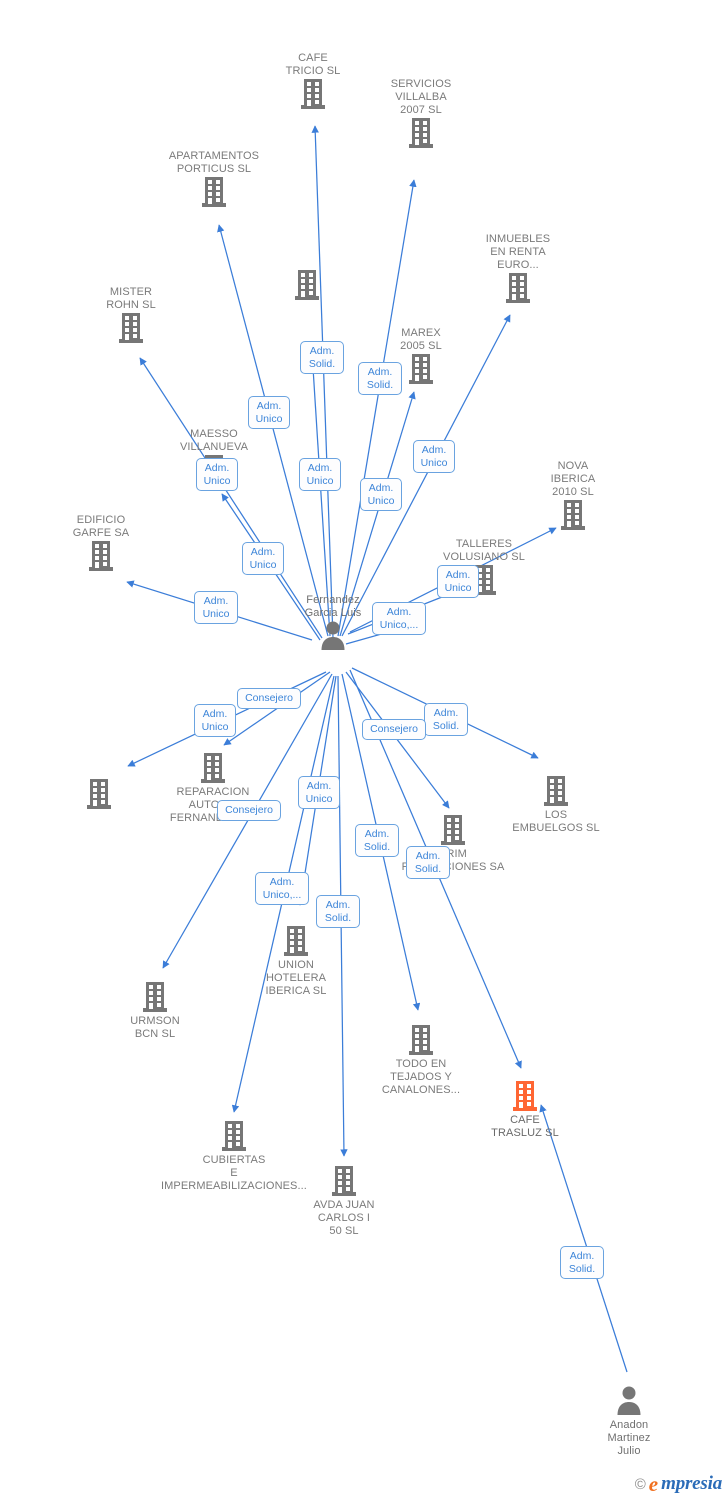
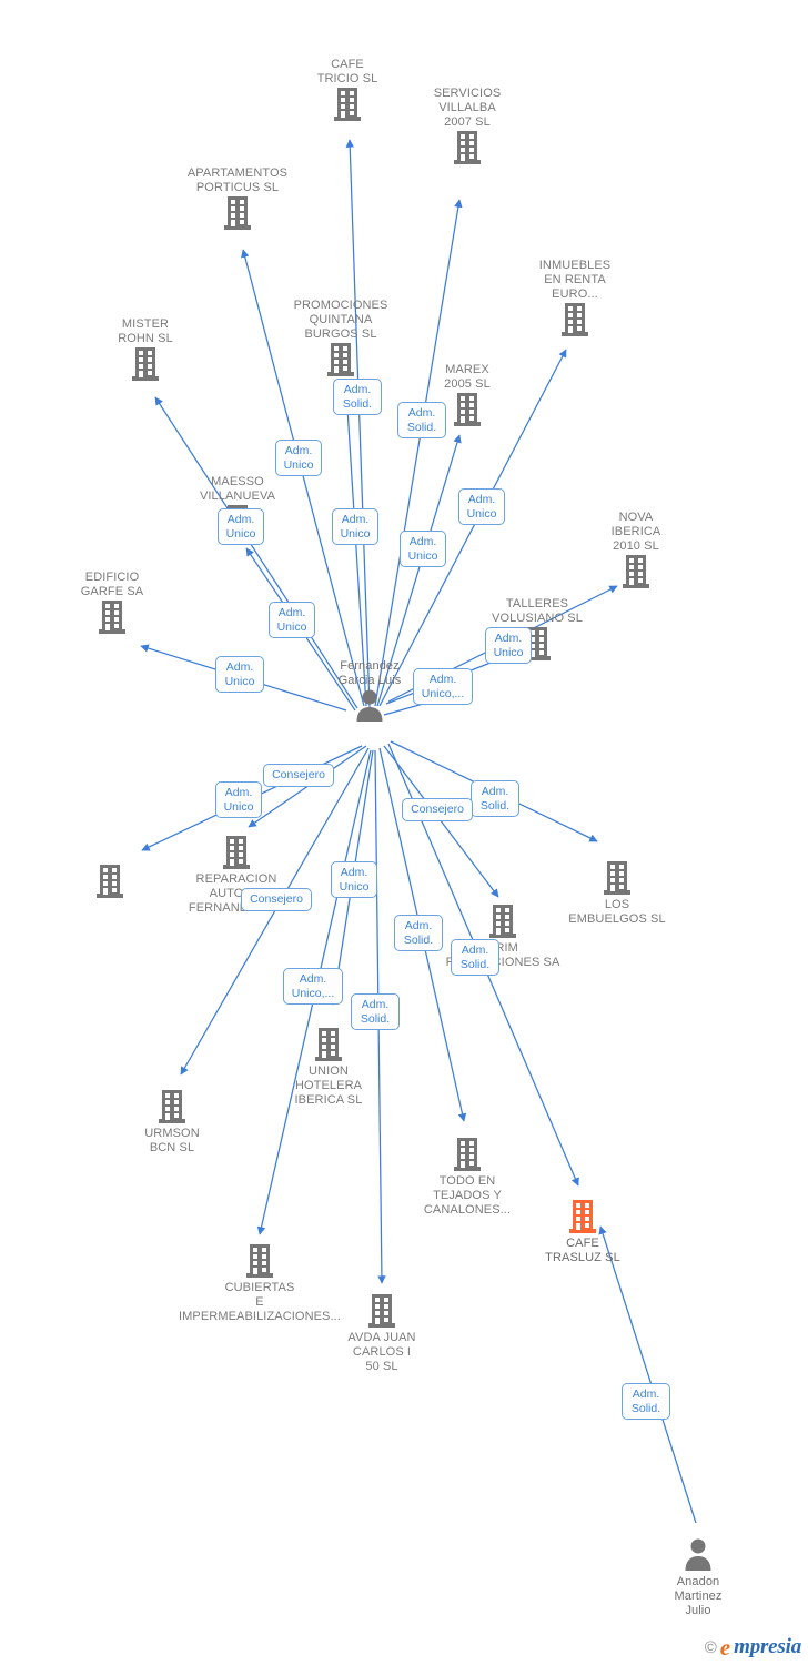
  CAFE
  TRICIO SL
  SERVICIOS
  VILLALBA
  2007 SL
  APARTAMENTOS
  PORTICUS SL
  INMUEBLES
  EN RENTA
  EURO...
+ PROMOCIONES
+ QUINTANA
+ BURGOS SL
  MISTER
  ROHN SL
  MAREX
  2005 SL
  MAESSO
  VILLANUEVA
  NOVA
  IBERICA
  2010 SL
  EDIFICIO
  GARFE SA
  TALLERES
  VOLUSIANO SL
  Fernandez
  Garcia Luis
  REPARACION
  LOS
  EMBUELGOS SL
  RIM
  UNION
  HOTELERA
  IBERICA SL
  URMSON
  BCN SL
  TODO EN
  TEJADOS Y
  CANALONES...
  CAFE
  TRASLUZ SL
  CUBIERTAS
  E
  IMPERMEABILIZACIONES...
  AVDA JUAN
  CARLOS I
  50 SL
  Anadon
  Martinez
  Julio
  Adm.
  Unico
  Adm.
  Solid.
  Adm.
  Solid.
  Adm.
  Unico
  Adm.
  Unico
  Adm.
  Unico
  Adm.
  Unico
  Adm.
  Unico
  Adm.
  Unico
  Adm.
  Unico
  Adm.
  Unico,...
  Consejero
  Adm.
  Unico
  Adm.
  Solid.
  Consejero
  Adm.
  Unico
  Consejero
  Adm.
  Solid.
  Adm.
  Solid.
  Adm.
  Unico,...
  Adm.
  Solid.
  Adm.
  Solid.
  ©
  e
  mpresia
